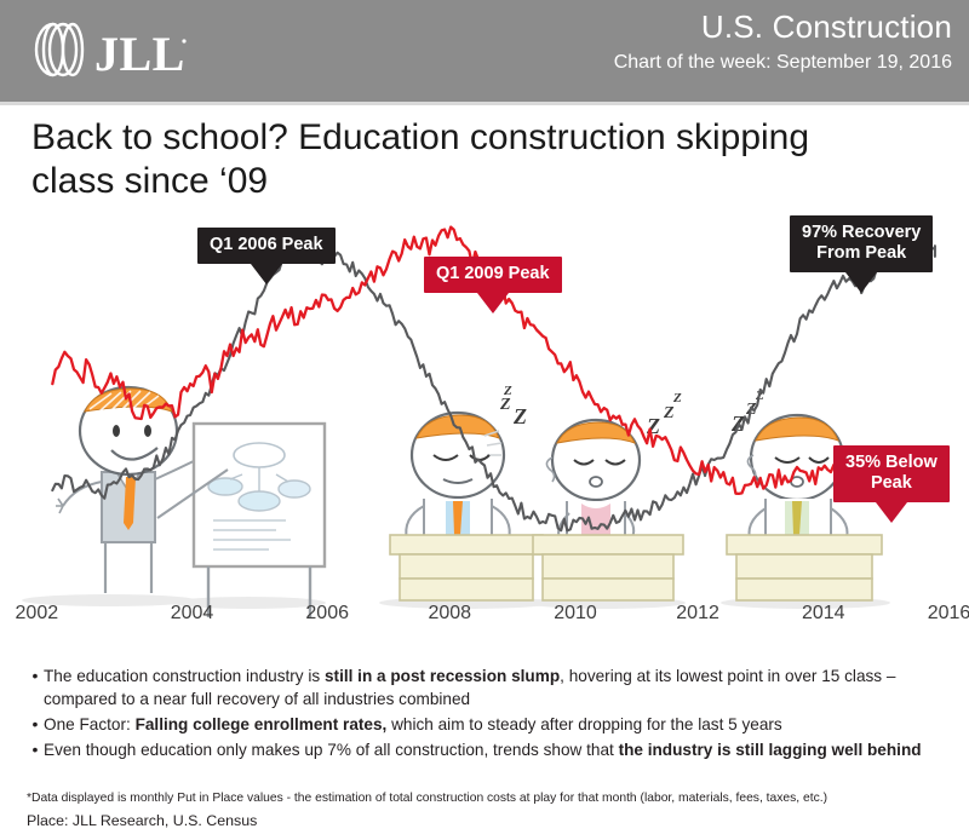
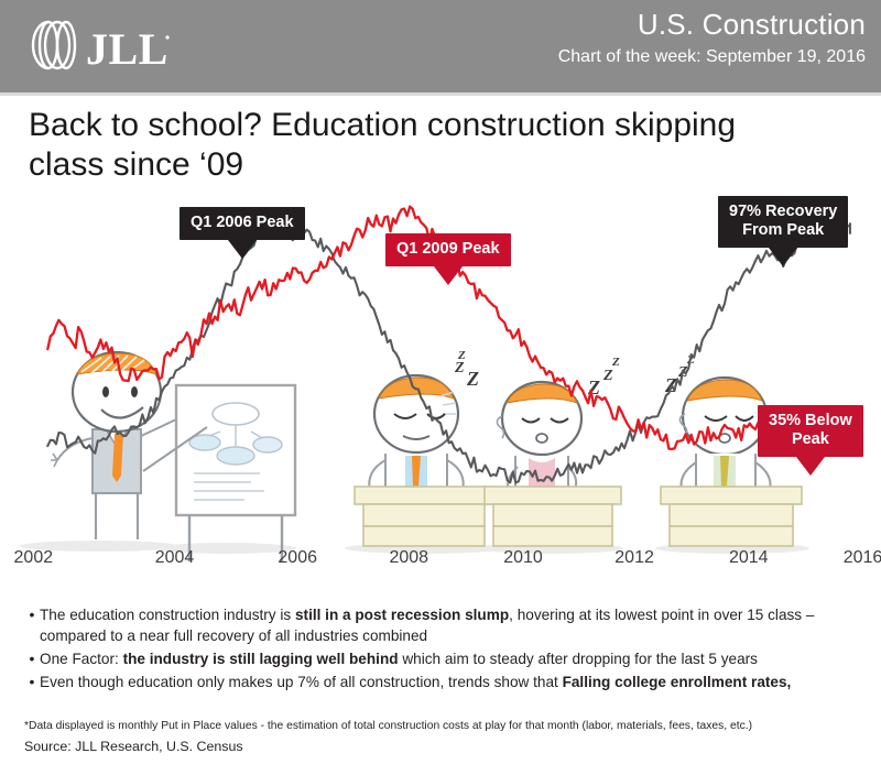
  JLL
  U.S. Construction
  Chart of the week: September 19, 2016
  Back to school? Education construction skipping class since ‘09
  Z
  Z
  Z
  Z
  Z
  Z
  Q1 2006 Peak
  Q1 2009 Peak
  97% Recovery
  From Peak
  35% Below
  Peak
  2002
  2004
  2006
  2008
  2010
  2012
  2014
  2016
  •
  The education construction industry is still in a post recession slump, hovering at its lowest point in over 15 class – compared to a near full recovery of all industries combined
  •
- One Factor: Falling college enrollment rates, which aim to steady after dropping for the last 5 years
+ One Factor: the industry is still lagging well behind which aim to steady after dropping for the last 5 years
  •
- Even though education only makes up 7% of all construction, trends show that the industry is still lagging well behind
+ Even though education only makes up 7% of all construction, trends show that Falling college enrollment rates,
  *Data displayed is monthly Put in Place values - the estimation of total construction costs at play for that month (labor, materials, fees, taxes, etc.)
- Place: JLL Research, U.S. Census
+ Source: JLL Research, U.S. Census
